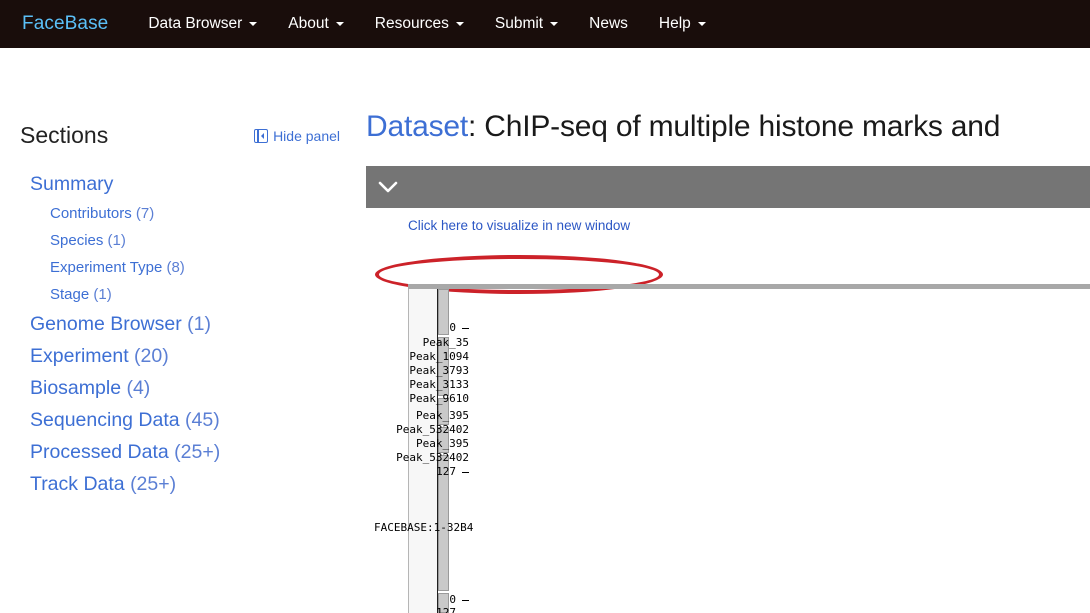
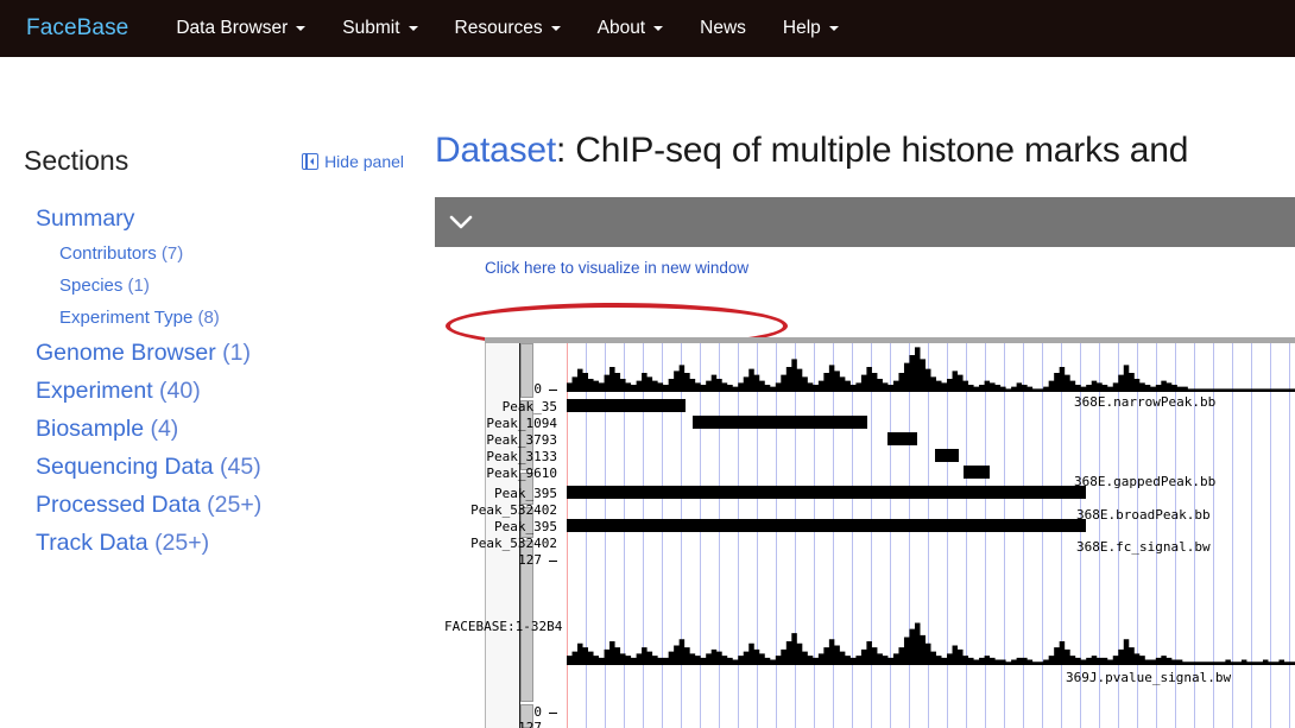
  FaceBase
  Data Browser
- About
+ Submit
  Resources
- Submit
+ About
  News
  Help
  Sections
  Hide panel
  Summary
  Contributors (7)
  Species (1)
  Experiment Type (8)
- Stage (1)
  Genome Browser (1)
- Experiment (20)
+ Experiment (40)
  Biosample (4)
  Sequencing Data (45)
  Processed Data (25+)
  Track Data (25+)
  Dataset: ChIP-seq of multiple histone marks and
  Click here to visualize in new window
+ 368E.narrowPeak.bb
+ 368E.gappedPeak.bb
+ 368E.broadPeak.bb
+ 368E.fc_signal.bw
+ 369J.pvalue_signal.bw
  0
  Peak_35
  Peak_1094
  Peak_3793
  Peak_3133
  Peak_9610
  Peak_395
  Peak_532402
  Peak_395
  Peak_532402
  127
  FACEBASE:1-32B4
  0
